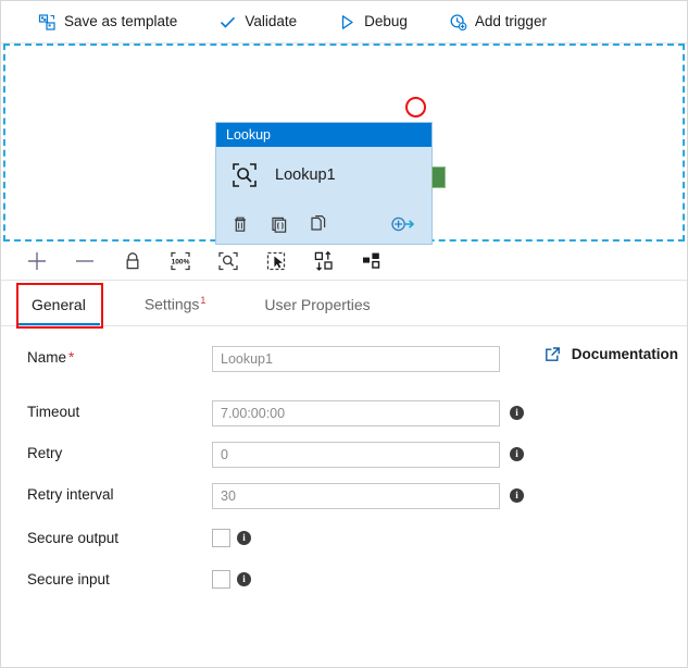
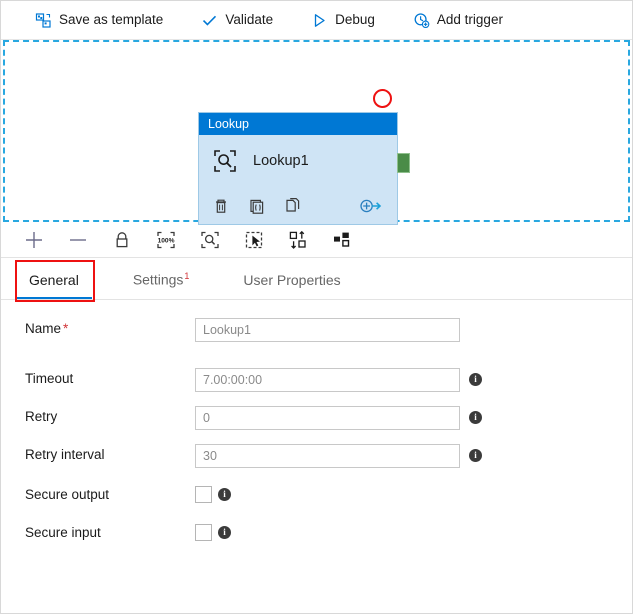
  Save as template
  Validate
  Debug
  Add trigger
  Lookup
  Lookup1
  General
  Settings1
  User Properties
- Documentation
  Name *
  Lookup1
  Timeout
  7.00:00:00
  i
  Retry
  0
  i
  Retry interval
  30
  i
  Secure output
  i
  Secure input
  i
